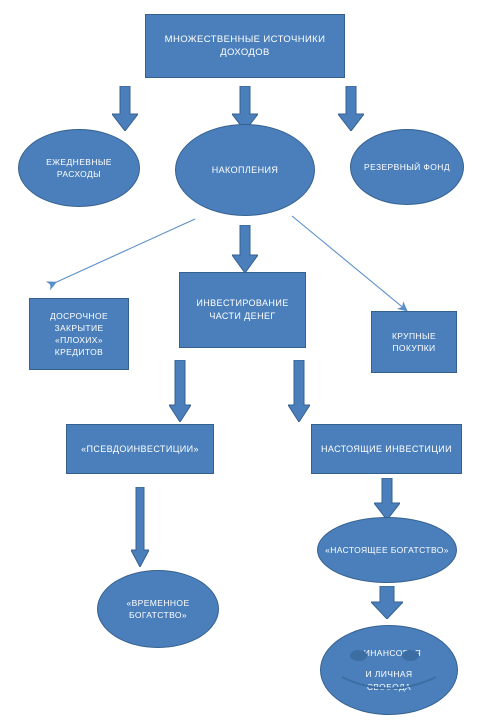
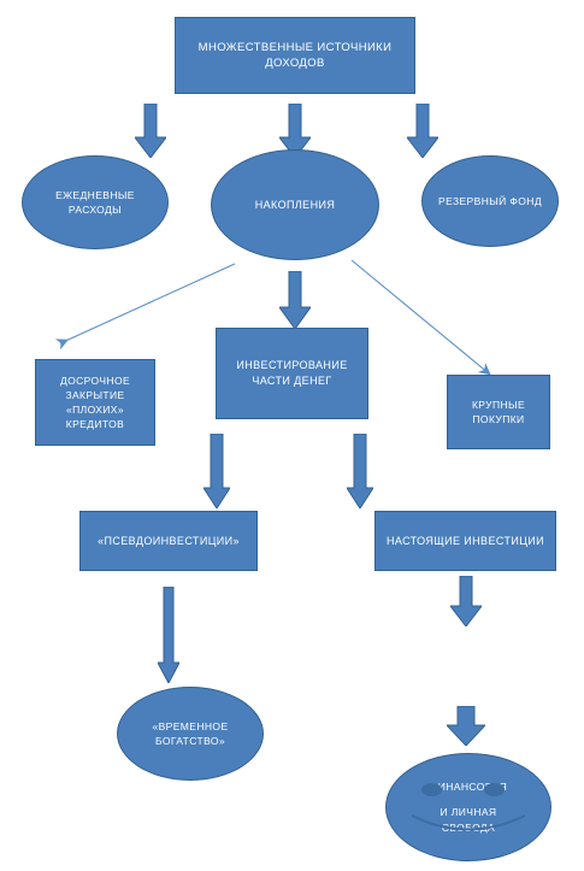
  МНОЖЕСТВЕННЫЕ ИСТОЧНИКИ ДОХОДОВ
  ЕЖЕДНЕВНЫЕ РАСХОДЫ
  НАКОПЛЕНИЯ
  РЕЗЕРВНЫЙ ФОНД
  ДОСРОЧНОЕ ЗАКРЫТИЕ «ПЛОХИХ» КРЕДИТОВ
  ИНВЕСТИРОВАНИЕ ЧАСТИ ДЕНЕГ
  КРУПНЫЕ ПОКУПКИ
  «ПСЕВДОИНВЕСТИЦИИ»
  НАСТОЯЩИЕ ИНВЕСТИЦИИ
  «ВРЕМЕННОЕ БОГАТСТВО»
- «НАСТОЯЩЕЕ БОГАТСТВО»
  И ЛИЧНАЯ
  ВОБОД
